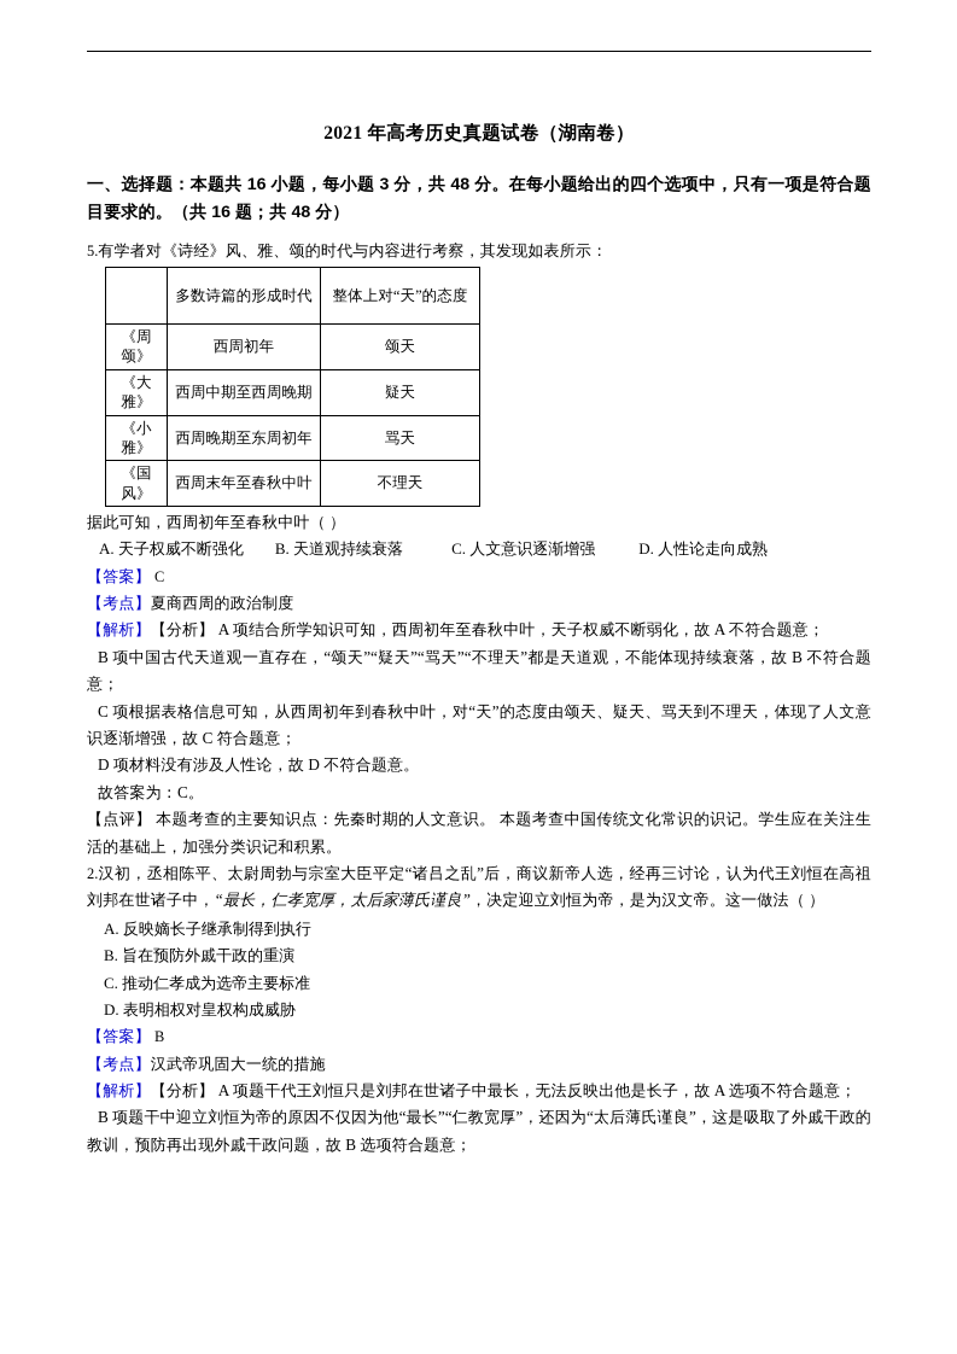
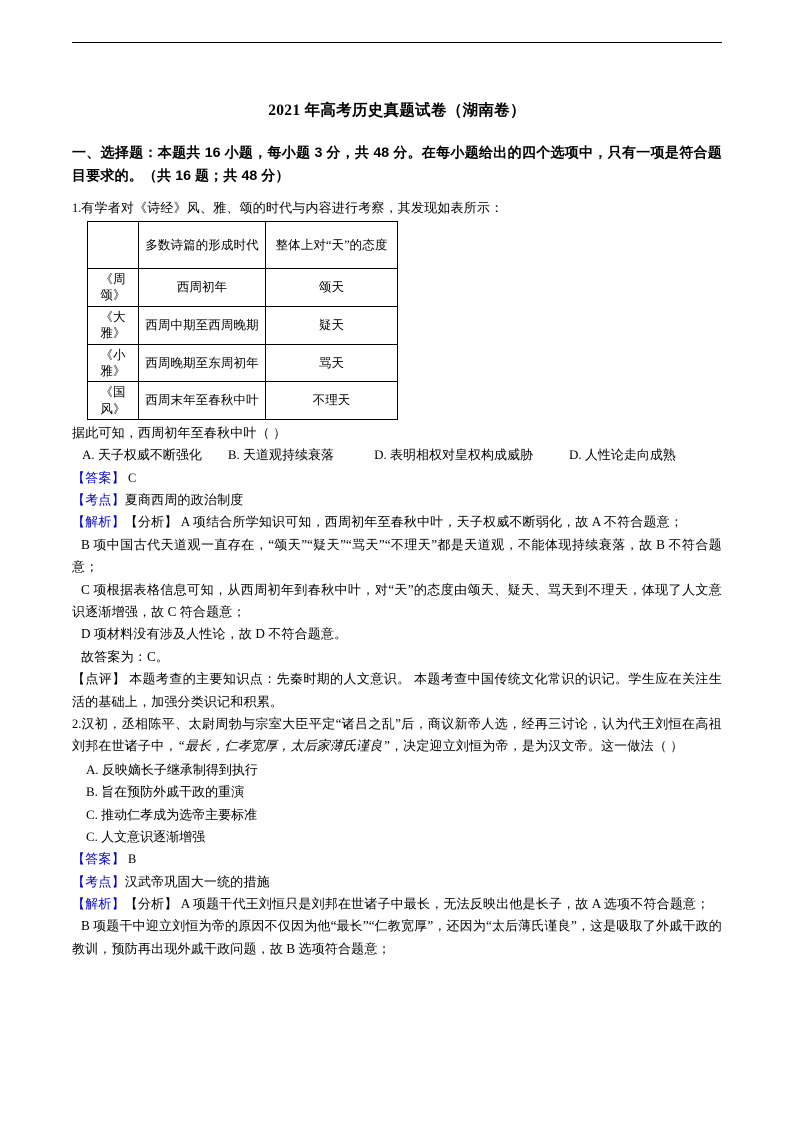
  2021 年高考历史真题试卷（湖南卷）
  一、选择题：本题共 16 小题，每小题 3 分，共 48 分。在每小题给出的四个选项中，只有一项是符合题目要求的。（共 16 题；共 48 分）
- 5.有学者对《诗经》风、雅、颂的时代与内容进行考察，其发现如表所示：
+ 1.有学者对《诗经》风、雅、颂的时代与内容进行考察，其发现如表所示：
  	多数诗篇的形成时代	整体上对“天”的态度
  《周颂》	西周初年	颂天
  《大雅》	西周中期至西周晚期	疑天
  《小雅》	西周晚期至东周初年	骂天
  《国风》	西周末年至春秋中叶	不理天
  据此可知，西周初年至春秋中叶（ ）
- A. 天子权威不断强化 B. 天道观持续衰落 C. 人文意识逐渐增强 D. 人性论走向成熟
+ A. 天子权威不断强化 B. 天道观持续衰落 D. 表明相权对皇权构成威胁 D. 人性论走向成熟
  【答案】 C
  【考点】夏商西周的政治制度
  【解析】【分析】 A 项结合所学知识可知，西周初年至春秋中叶，天子权威不断弱化，故 A 不符合题意；
  B 项中国古代天道观一直存在，“颂天”“疑天”“骂天”“不理天”都是天道观，不能体现持续衰落，故 B 不符合题意；
  C 项根据表格信息可知，从西周初年到春秋中叶，对“天”的态度由颂天、疑天、骂天到不理天，体现了人文意识逐渐增强，故 C 符合题意；
  D 项材料没有涉及人性论，故 D 不符合题意。
  故答案为：C。
  【点评】 本题考查的主要知识点：先秦时期的人文意识。 本题考查中国传统文化常识的识记。学生应在关注生活的基础上，加强分类识记和积累。
  2.汉初，丞相陈平、太尉周勃与宗室大臣平定“诸吕之乱”后，商议新帝人选，经再三讨论，认为代王刘恒在高祖刘邦在世诸子中，“最长，仁孝宽厚，太后家薄氏谨良”，决定迎立刘恒为帝，是为汉文帝。这一做法（ ）
  A. 反映嫡长子继承制得到执行
  B. 旨在预防外戚干政的重演
  C. 推动仁孝成为选帝主要标准
- D. 表明相权对皇权构成威胁
+ C. 人文意识逐渐增强
  【答案】 B
  【考点】汉武帝巩固大一统的措施
  【解析】【分析】 A 项题干代王刘恒只是刘邦在世诸子中最长，无法反映出他是长子，故 A 选项不符合题意；
  B 项题干中迎立刘恒为帝的原因不仅因为他“最长”“仁教宽厚”，还因为“太后薄氏谨良”，这是吸取了外戚干政的教训，预防再出现外戚干政问题，故 B 选项符合题意；
